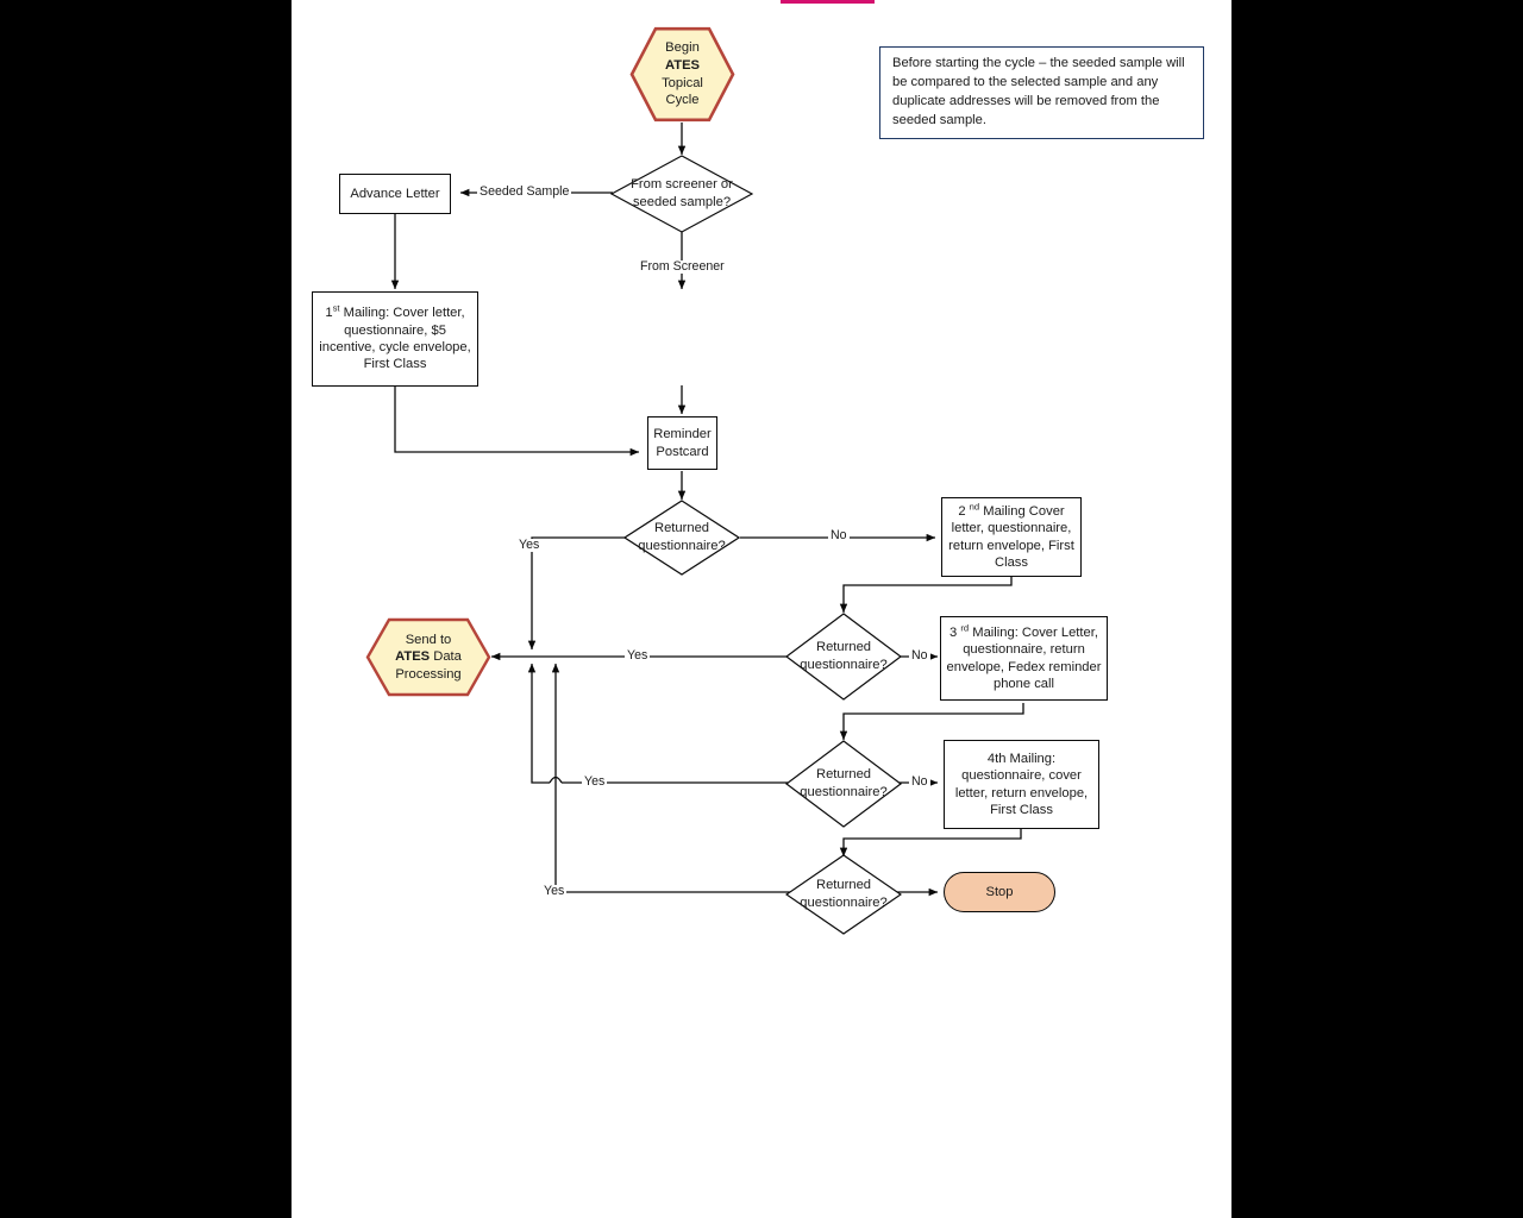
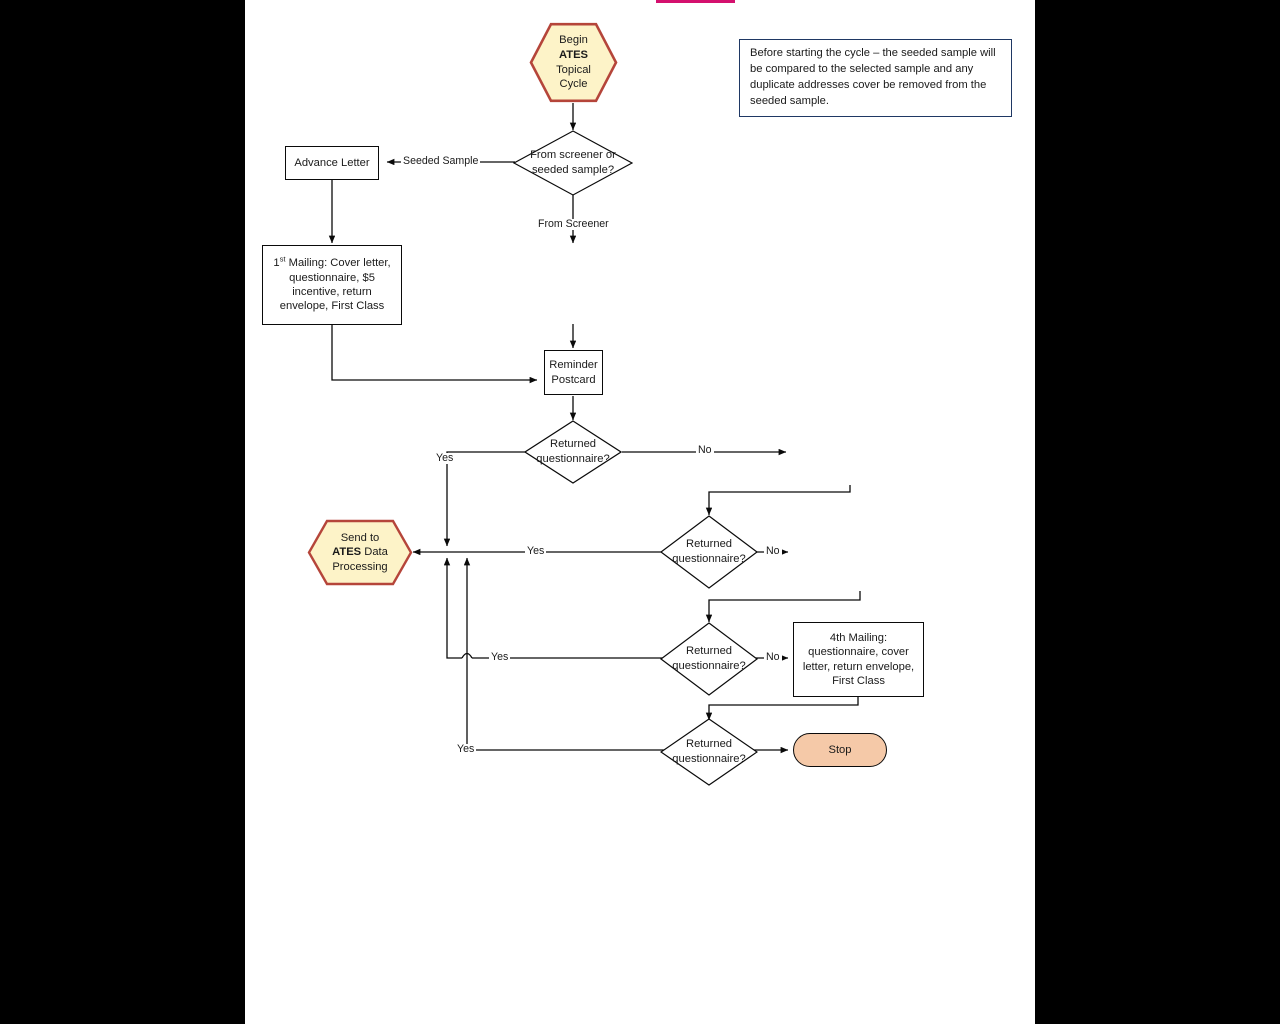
  Begin
  ATES
  Topical
  Cycle
- Before starting the cycle – the seeded sample will be compared to the selected sample and any duplicate addresses will be removed from the seeded sample.
+ Before starting the cycle – the seeded sample will be compared to the selected sample and any duplicate addresses cover be removed from the seeded sample.
  From screener or
  seeded sample?
  Advance Letter
- 1st Mailing: Cover letter, questionnaire, $5 incentive, cycle envelope, First Class
+ 1st Mailing: Cover letter, questionnaire, $5 incentive, return envelope, First Class
  Reminder
  Postcard
  Returned
  questionnaire?
- 2 nd Mailing Cover letter, questionnaire, return envelope, First Class
  Send to
  ATES Data
  Processing
  Returned
  questionnaire?
- 3 rd Mailing: Cover Letter, questionnaire, return envelope, Fedex reminder phone call
  Returned
  questionnaire?
  4th Mailing: questionnaire, cover letter, return envelope, First Class
  Returned
  questionnaire?
  Stop
  Seeded Sample
  From Screener
  Yes
  No
  Yes
  No
  Yes
  No
  Yes
